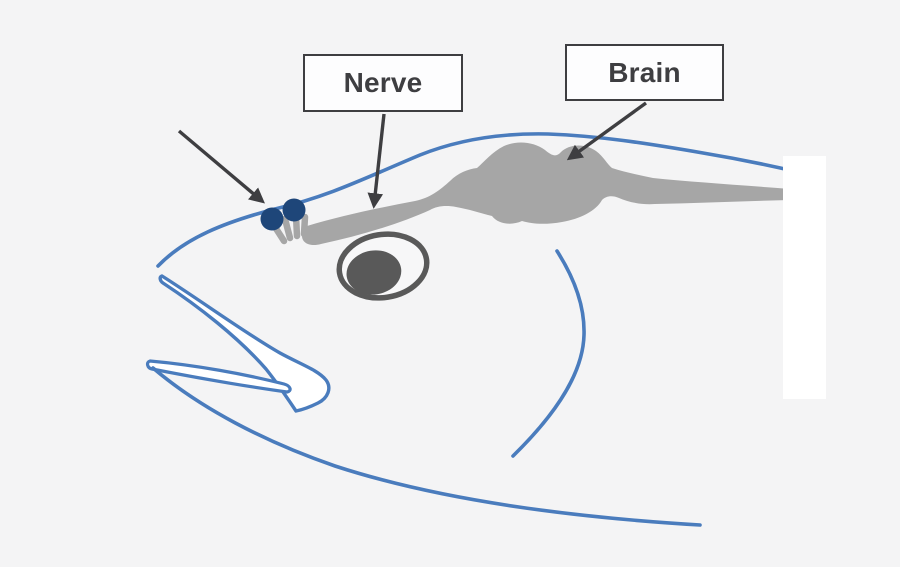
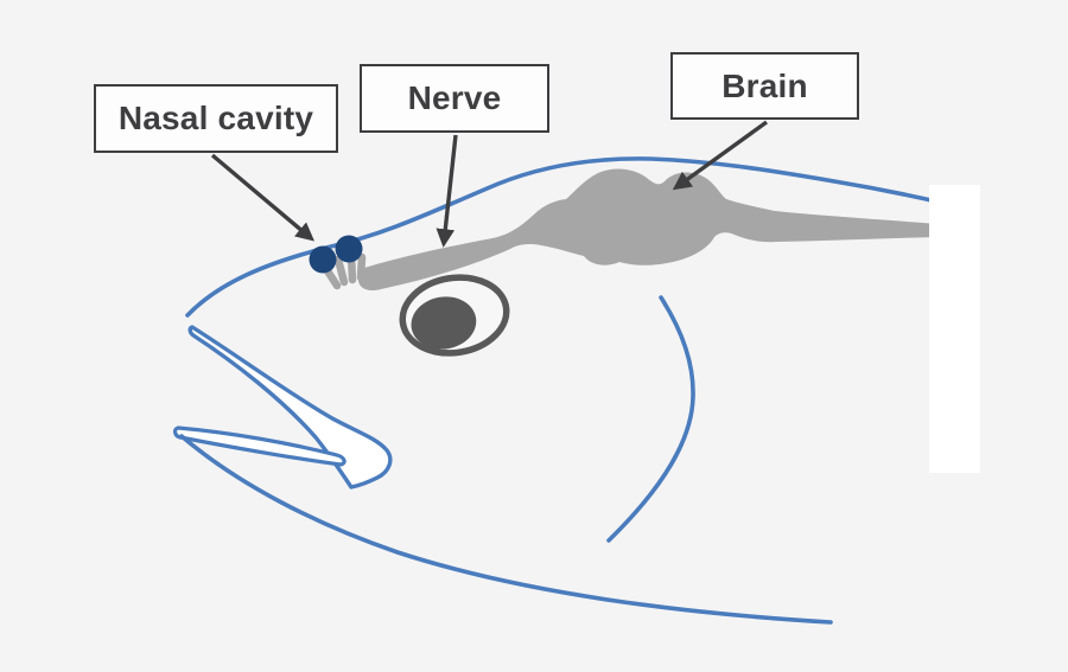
+ Nasal cavity
  Nerve
  Brain
